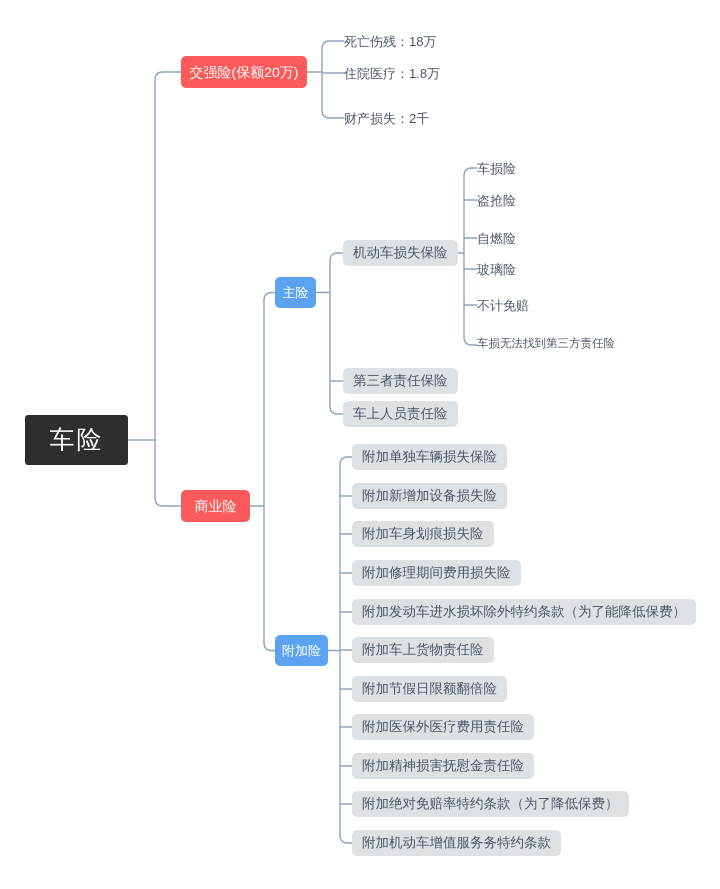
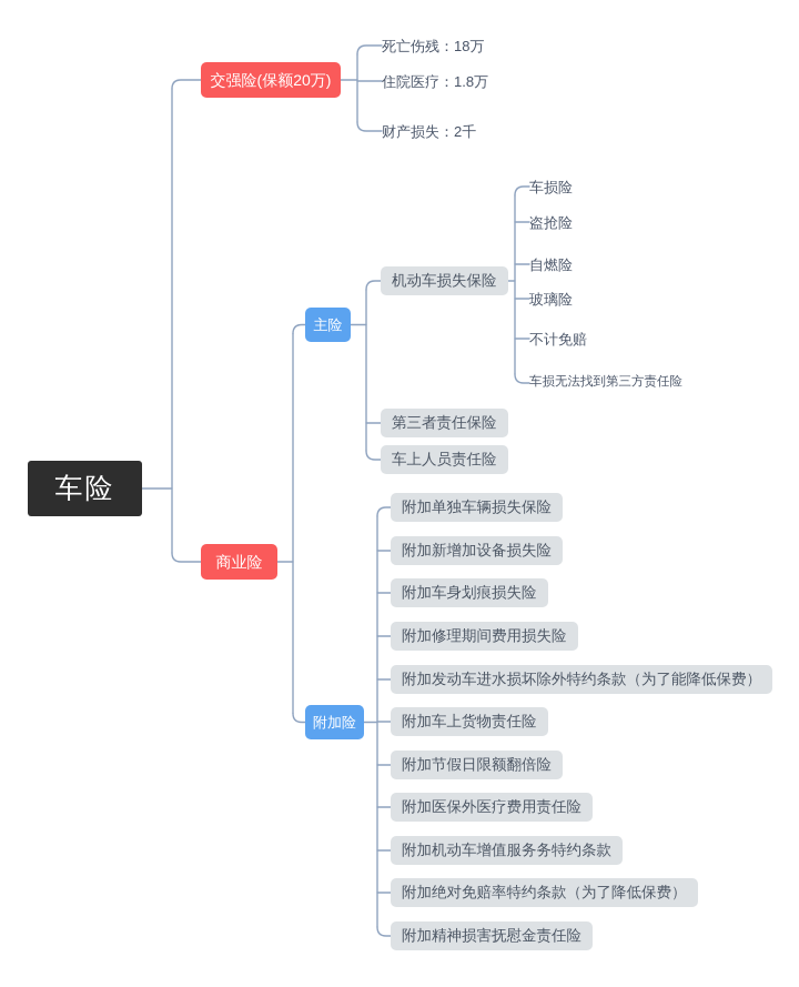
  车险
  交强险(保额20万)
  死亡伤残：18万
  住院医疗：1.8万
  财产损失：2千
  商业险
  主险
  机动车损失保险
  车损险
  盗抢险
  自燃险
  玻璃险
  不计免赔
  车损无法找到第三方责任险
  第三者责任保险
  车上人员责任险
  附加险
  附加单独车辆损失保险
  附加新增加设备损失险
  附加车身划痕损失险
  附加修理期间费用损失险
  附加发动车进水损坏除外特约条款（为了能降低保费）
  附加车上货物责任险
  附加节假日限额翻倍险
  附加医保外医疗费用责任险
- 附加精神损害抚慰金责任险
+ 附加机动车增值服务务特约条款
  附加绝对免赔率特约条款（为了降低保费）
- 附加机动车增值服务务特约条款
+ 附加精神损害抚慰金责任险
